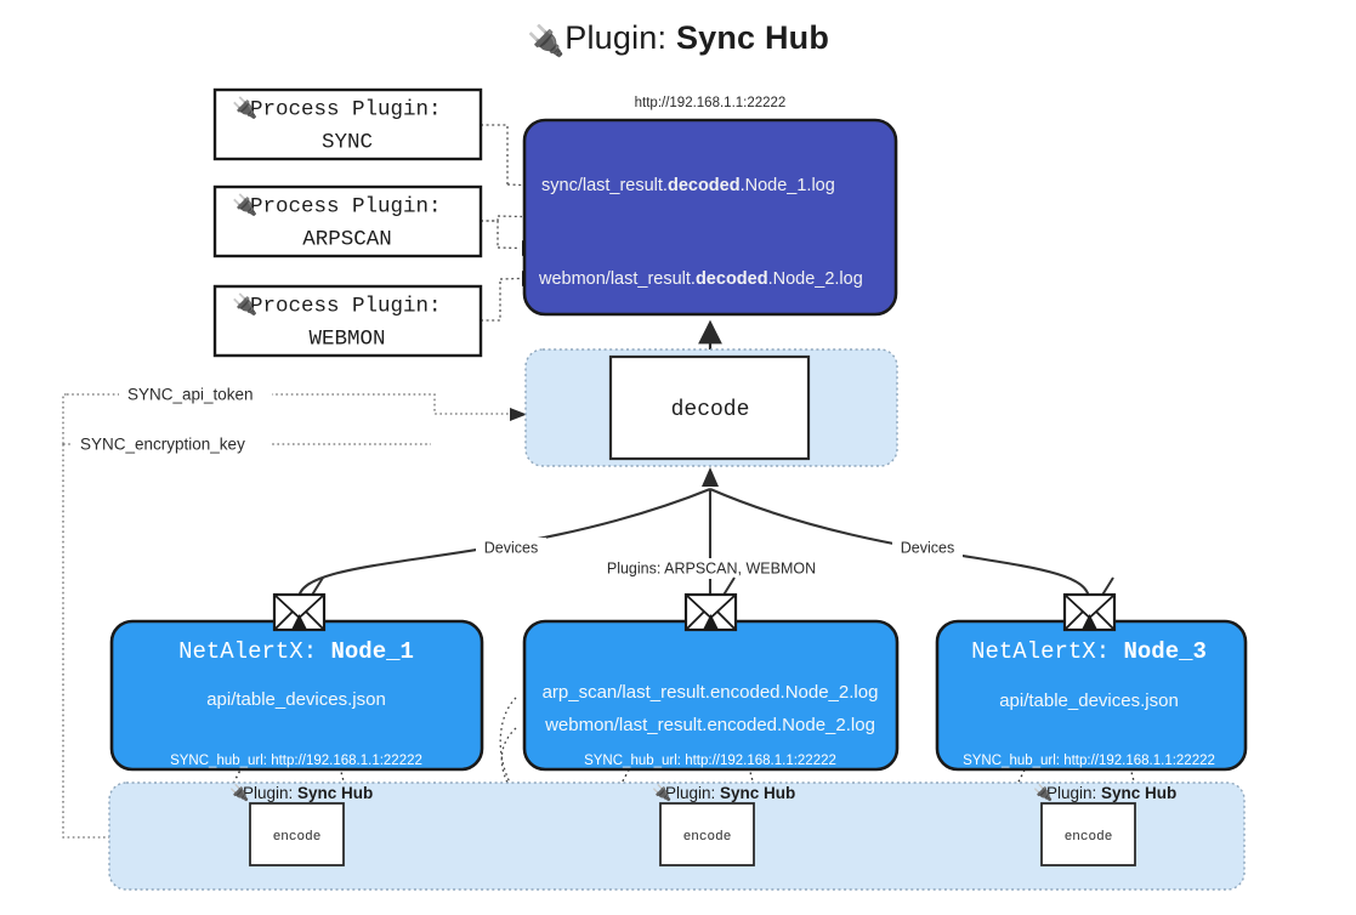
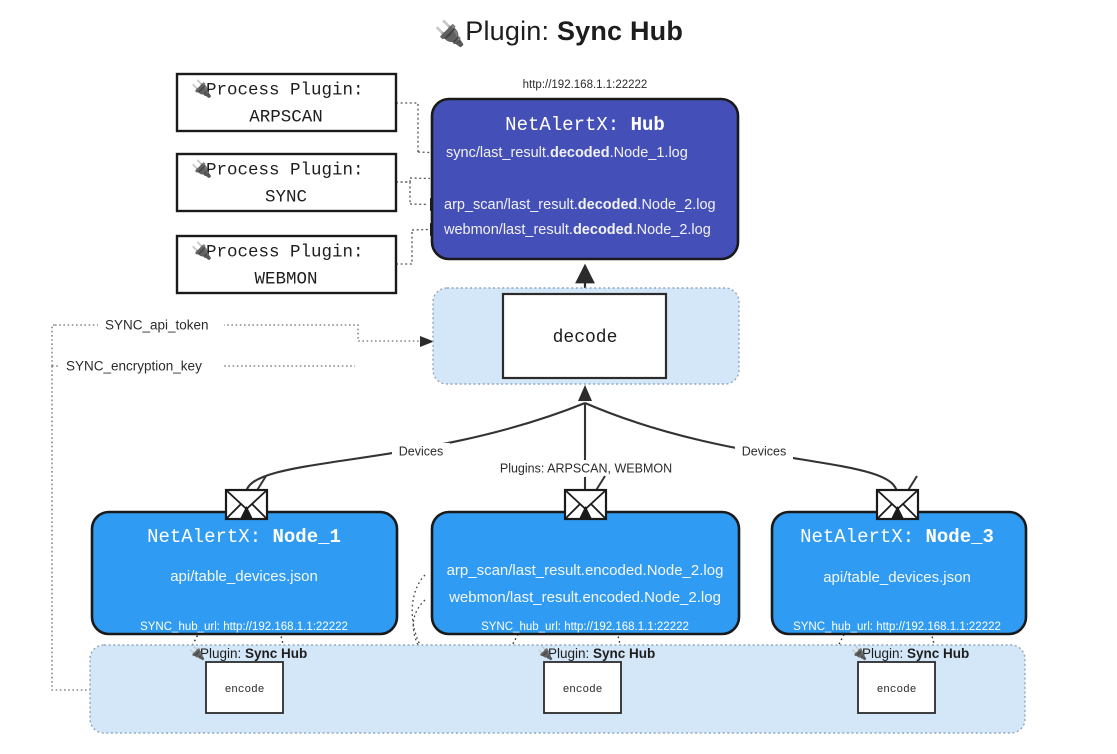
  🔌Plugin: Sync Hub
  Process Plugin:
- SYNC
+ ARPSCAN
  🔌
  Process Plugin:
- ARPSCAN
+ SYNC
  🔌
  Process Plugin:
  WEBMON
  🔌
  http://192.168.1.1:22222
+ NetAlertX: Hub
  sync/last_result.decoded.Node_1.log
+ arp_scan/last_result.decoded.Node_2.log
  webmon/last_result.decoded.Node_2.log
  decode
  SYNC_api_token
  SYNC_encryption_key
  Devices
  Devices
  Plugins: ARPSCAN, WEBMON
  NetAlertX: Node_1
  api/table_devices.json
  SYNC_hub_url: http://192.168.1.1:22222
  arp_scan/last_result.encoded.Node_2.log
  webmon/last_result.encoded.Node_2.log
  SYNC_hub_url: http://192.168.1.1:22222
  NetAlertX: Node_3
  api/table_devices.json
  SYNC_hub_url: http://192.168.1.1:22222
  Plugin: Sync Hub
  🔌
  encode
  Plugin: Sync Hub
  🔌
  encode
  Plugin: Sync Hub
  🔌
  encode
